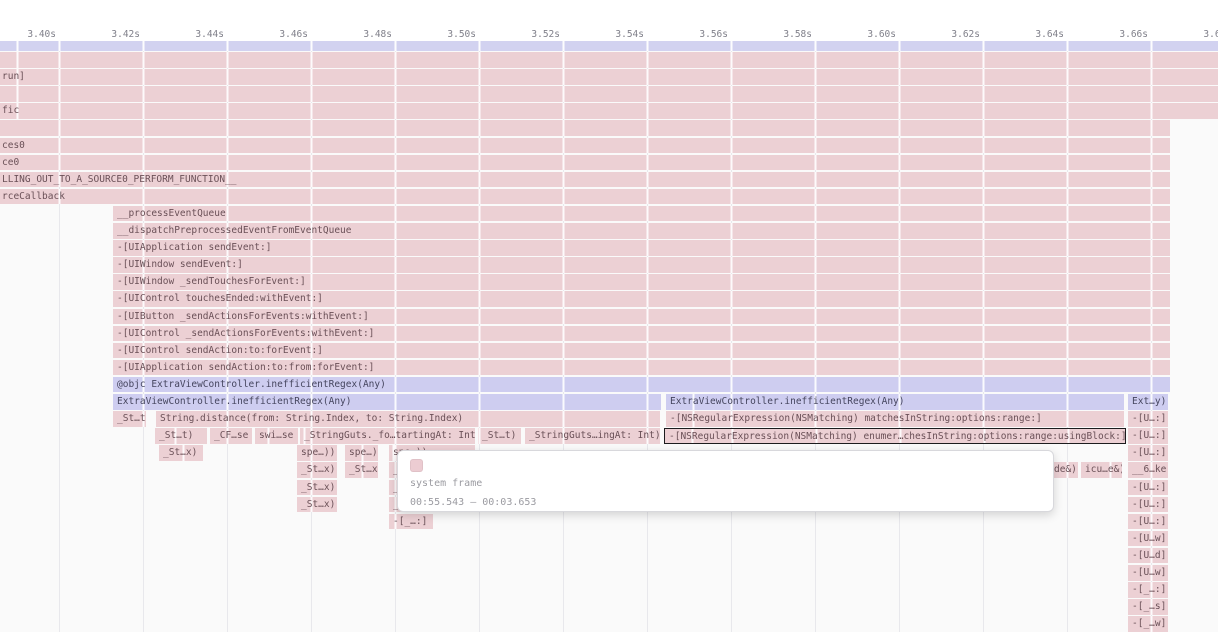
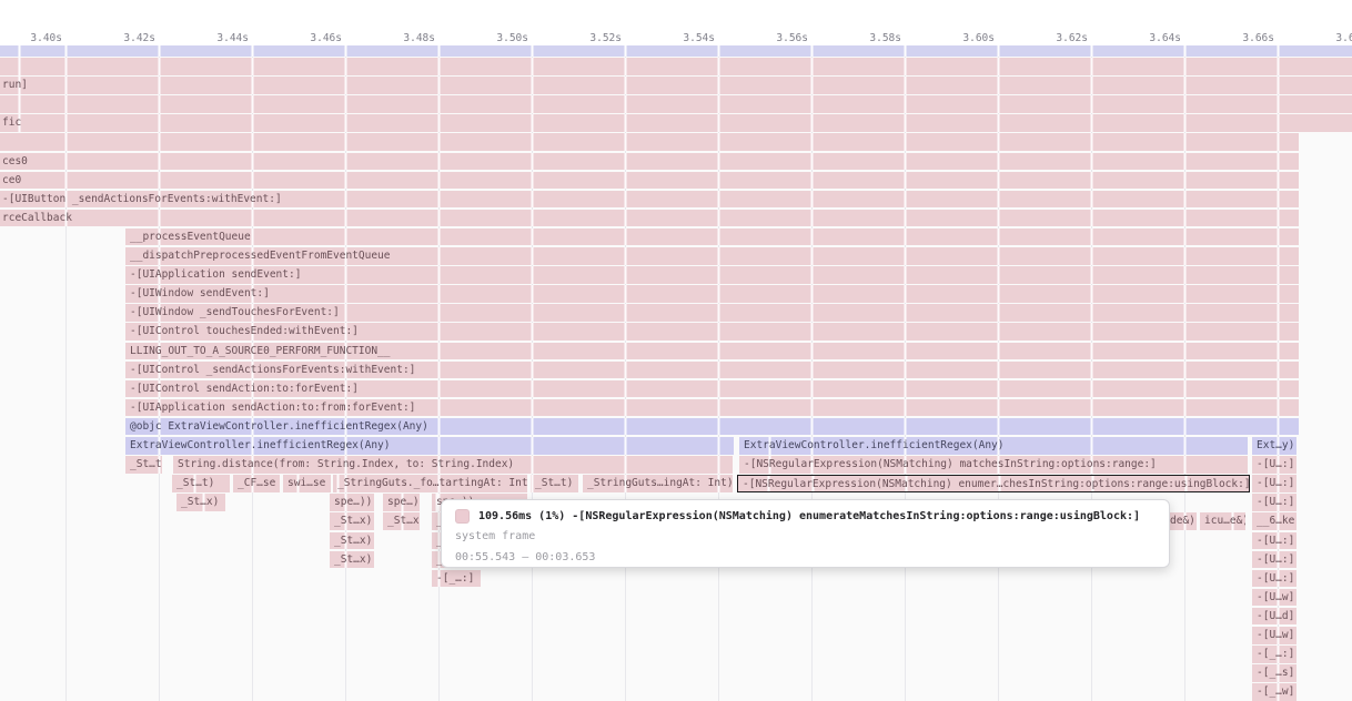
  3.40s
  3.42s
  3.44s
  3.46s
  3.48s
  3.50s
  3.52s
  3.54s
  3.56s
  3.58s
  3.60s
  3.62s
  3.64s
  3.66s
  run]
  fic
  ces0
  ce0
- LLING_OUT_TO_A_SOURCE0_PERFORM_FUNCTION__
+ -[UIButton _sendActionsForEvents:withEvent:]
  rceCallback
  __processEventQueue
  __dispatchPreprocessedEventFromEventQueue
  -[UIApplication sendEvent:]
  -[UIWindow sendEvent:]
  -[UIWindow _sendTouchesForEvent:]
  -[UIControl touchesEnded:withEvent:]
- -[UIButton _sendActionsForEvents:withEvent:]
+ LLING_OUT_TO_A_SOURCE0_PERFORM_FUNCTION__
  -[UIControl _sendActionsForEvents:withEvent:]
  -[UIControl sendAction:to:forEvent:]
  -[UIApplication sendAction:to:from:forEvent:]
  @objc ExtraViewController.inefficientRegex(Any)
  ExtraViewController.inefficientRegex(Any)
  ExtraViewController.inefficientRegex(Any)
  Ext…y)
  _St…t
  String.distance(from: String.Index, to: String.Index)
  -[NSRegularExpression(NSMatching) matchesInString:options:range:]
  -[U…:]
  _St…t)
  _CF…se
  swi…se
  _StringGuts._fo…tartingAt: Int
  _St…t)
  _StringGuts…ingAt: Int)
  -[NSRegularExpression(NSMatching) enumer…chesInString:options:range:usingBlock:]
  -[U…:]
  _St…x)
  spe…))
  spe…)
  -[U…:]
  _St…x)
  _St…x
  de&)
  icu…e&
  __6…ke
  _St…x)
  -[U…:]
  _St…x)
  -[U…:]
  -[_…:]
  -[U…:]
  -[U…w]
  -[U…d]
  -[U…w]
  -[_…:]
  -[_…s]
  -[_…w]
+ 109.56ms (1%) -[NSRegularExpression(NSMatching) enumerateMatchesInString:options:range:usingBlock:]
  system frame
  00:55.543 — 00:03.653
